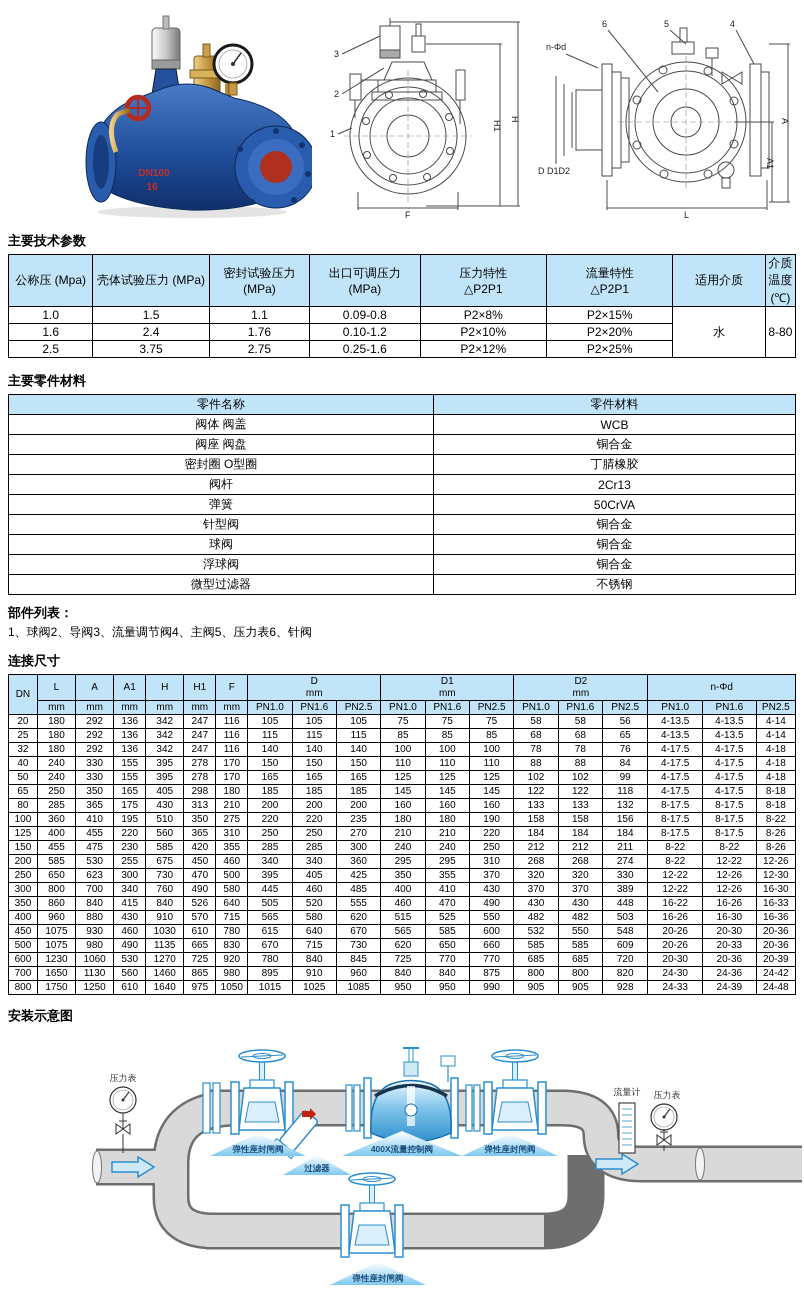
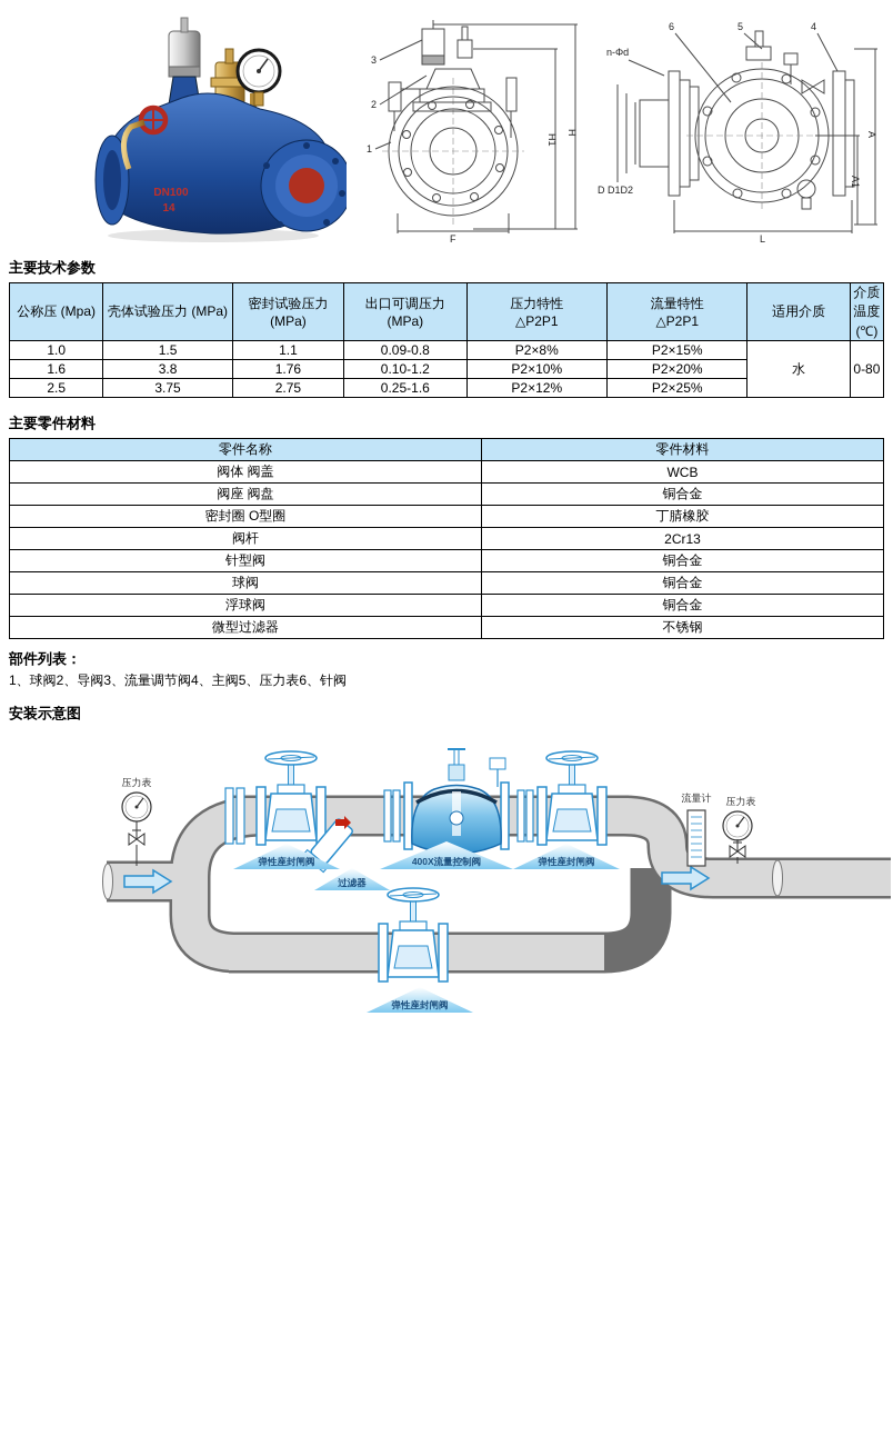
  DN100
- 16
+ 14
  3
  2
  1
  F
  6
  5
  4
  n-Φd
  D D1D2
  L
  主要技术参数
  公称压 (Mpa)	壳体试验压力 (MPa)	密封试验压力 (MPa)	出口可调压力 (MPa)	压力特性 △P2P1	流量特性 △P2P1	适用介质	介质 温度 (℃)
- 1.0	1.5	1.1	0.09-0.8	P2×8%	P2×15%	水	8-80
+ 1.0	1.5	1.1	0.09-0.8	P2×8%	P2×15%	水	0-80
- 1.6	2.4	1.76	0.10-1.2	P2×10%	P2×20%
+ 1.6	3.8	1.76	0.10-1.2	P2×10%	P2×20%
  2.5	3.75	2.75	0.25-1.6	P2×12%	P2×25%
  主要零件材料
  零件名称	零件材料
  阀体 阀盖	WCB
  阀座 阀盘	铜合金
  密封圈 O型圈	丁腈橡胶
  阀杆	2Cr13
- 弹簧	50CrVA
  针型阀	铜合金
  球阀	铜合金
  浮球阀	铜合金
  微型过滤器	不锈钢
  部件列表：
  1、球阀2、导阀3、流量调节阀4、主阀5、压力表6、针阀
- 连接尺寸
- DN	L	A	A1	H	H1	F	D mm	D1 mm	D2 mm	n-Φd
- mm	mm	mm	mm	mm	mm	PN1.0	PN1.6	PN2.5	PN1.0	PN1.6	PN2.5	PN1.0	PN1.6	PN2.5	PN1.0	PN1.6	PN2.5
- 20	180	292	136	342	247	116	105	105	105	75	75	75	58	58	56	4-13.5	4-13.5	4-14
- 25	180	292	136	342	247	116	115	115	115	85	85	85	68	68	65	4-13.5	4-13.5	4-14
- 32	180	292	136	342	247	116	140	140	140	100	100	100	78	78	76	4-17.5	4-17.5	4-18
- 40	240	330	155	395	278	170	150	150	150	110	110	110	88	88	84	4-17.5	4-17.5	4-18
- 50	240	330	155	395	278	170	165	165	165	125	125	125	102	102	99	4-17.5	4-17.5	4-18
- 65	250	350	165	405	298	180	185	185	185	145	145	145	122	122	118	4-17.5	4-17.5	8-18
- 80	285	365	175	430	313	210	200	200	200	160	160	160	133	133	132	8-17.5	8-17.5	8-18
- 100	360	410	195	510	350	275	220	220	235	180	180	190	158	158	156	8-17.5	8-17.5	8-22
- 125	400	455	220	560	365	310	250	250	270	210	210	220	184	184	184	8-17.5	8-17.5	8-26
- 150	455	475	230	585	420	355	285	285	300	240	240	250	212	212	211	8-22	8-22	8-26
- 200	585	530	255	675	450	460	340	340	360	295	295	310	268	268	274	8-22	12-22	12-26
- 250	650	623	300	730	470	500	395	405	425	350	355	370	320	320	330	12-22	12-26	12-30
- 300	800	700	340	760	490	580	445	460	485	400	410	430	370	370	389	12-22	12-26	16-30
- 350	860	840	415	840	526	640	505	520	555	460	470	490	430	430	448	16-22	16-26	16-33
- 400	960	880	430	910	570	715	565	580	620	515	525	550	482	482	503	16-26	16-30	16-36
- 450	1075	930	460	1030	610	780	615	640	670	565	585	600	532	550	548	20-26	20-30	20-36
- 500	1075	980	490	1135	665	830	670	715	730	620	650	660	585	585	609	20-26	20-33	20-36
- 600	1230	1060	530	1270	725	920	780	840	845	725	770	770	685	685	720	20-30	20-36	20-39
- 700	1650	1130	560	1460	865	980	895	910	960	840	840	875	800	800	820	24-30	24-36	24-42
- 800	1750	1250	610	1640	975	1050	1015	1025	1085	950	950	990	905	905	928	24-33	24-39	24-48
  安装示意图
  压力表
  流量计
  压力表
  弹性座封闸阀
  过滤器
  400X流量控制阀
  弹性座封闸阀
  弹性座封闸阀
